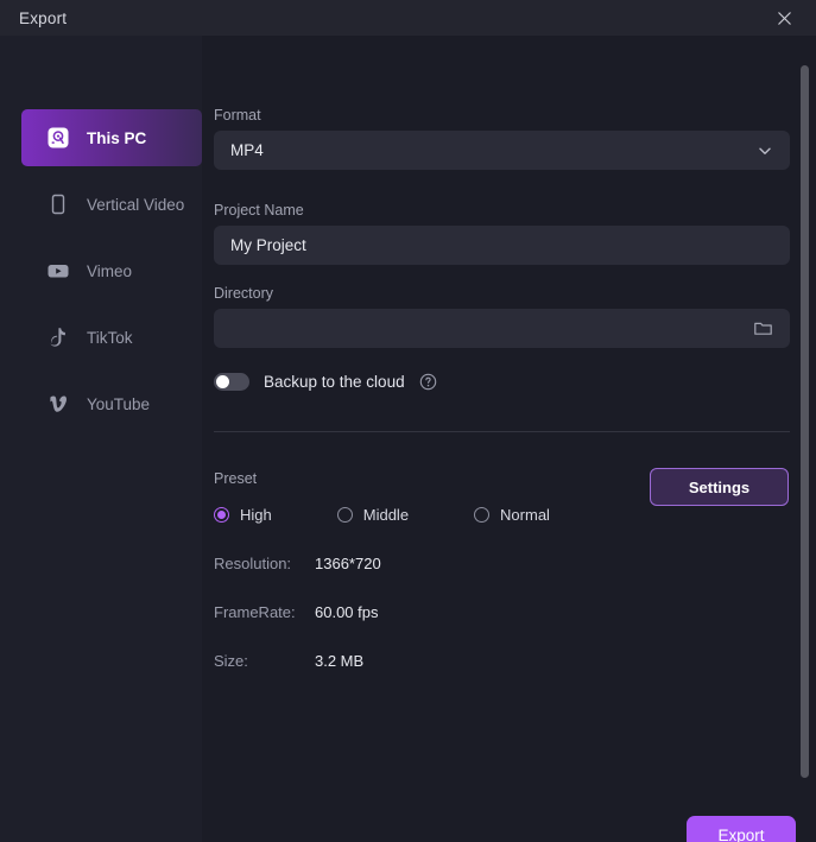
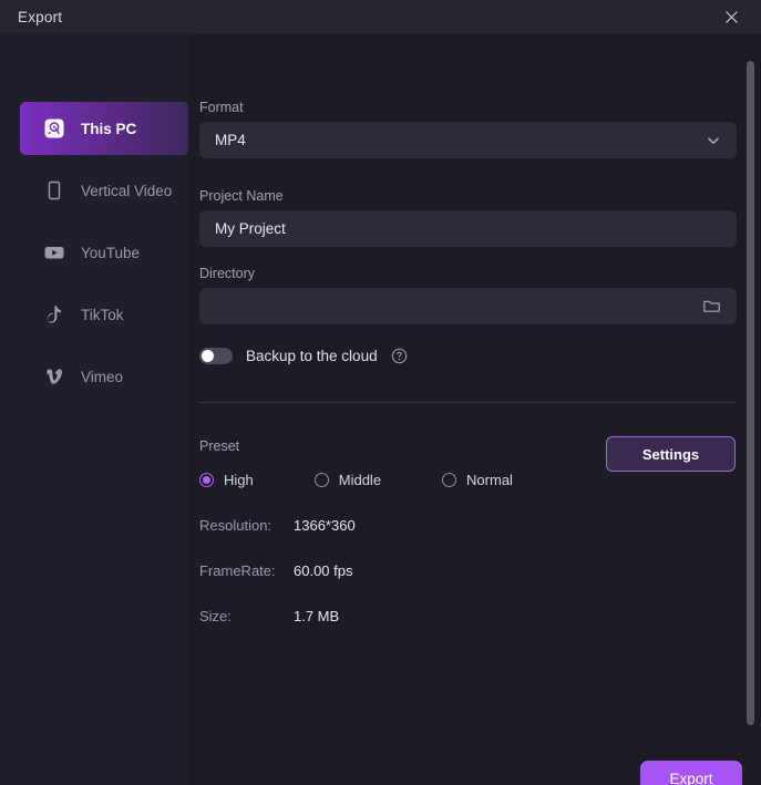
  Export
  This PC
  Vertical Video
- Vimeo
+ YouTube
  TikTok
- YouTube
+ Vimeo
  Format
  MP4
  Project Name
  My Project
  Directory
  Backup to the cloud
  Preset
  Settings
  High
  Middle
  Normal
  Resolution:
- 1366*720
+ 1366*360
  FrameRate:
  60.00 fps
  Size:
- 3.2 MB
+ 1.7 MB
  Export
